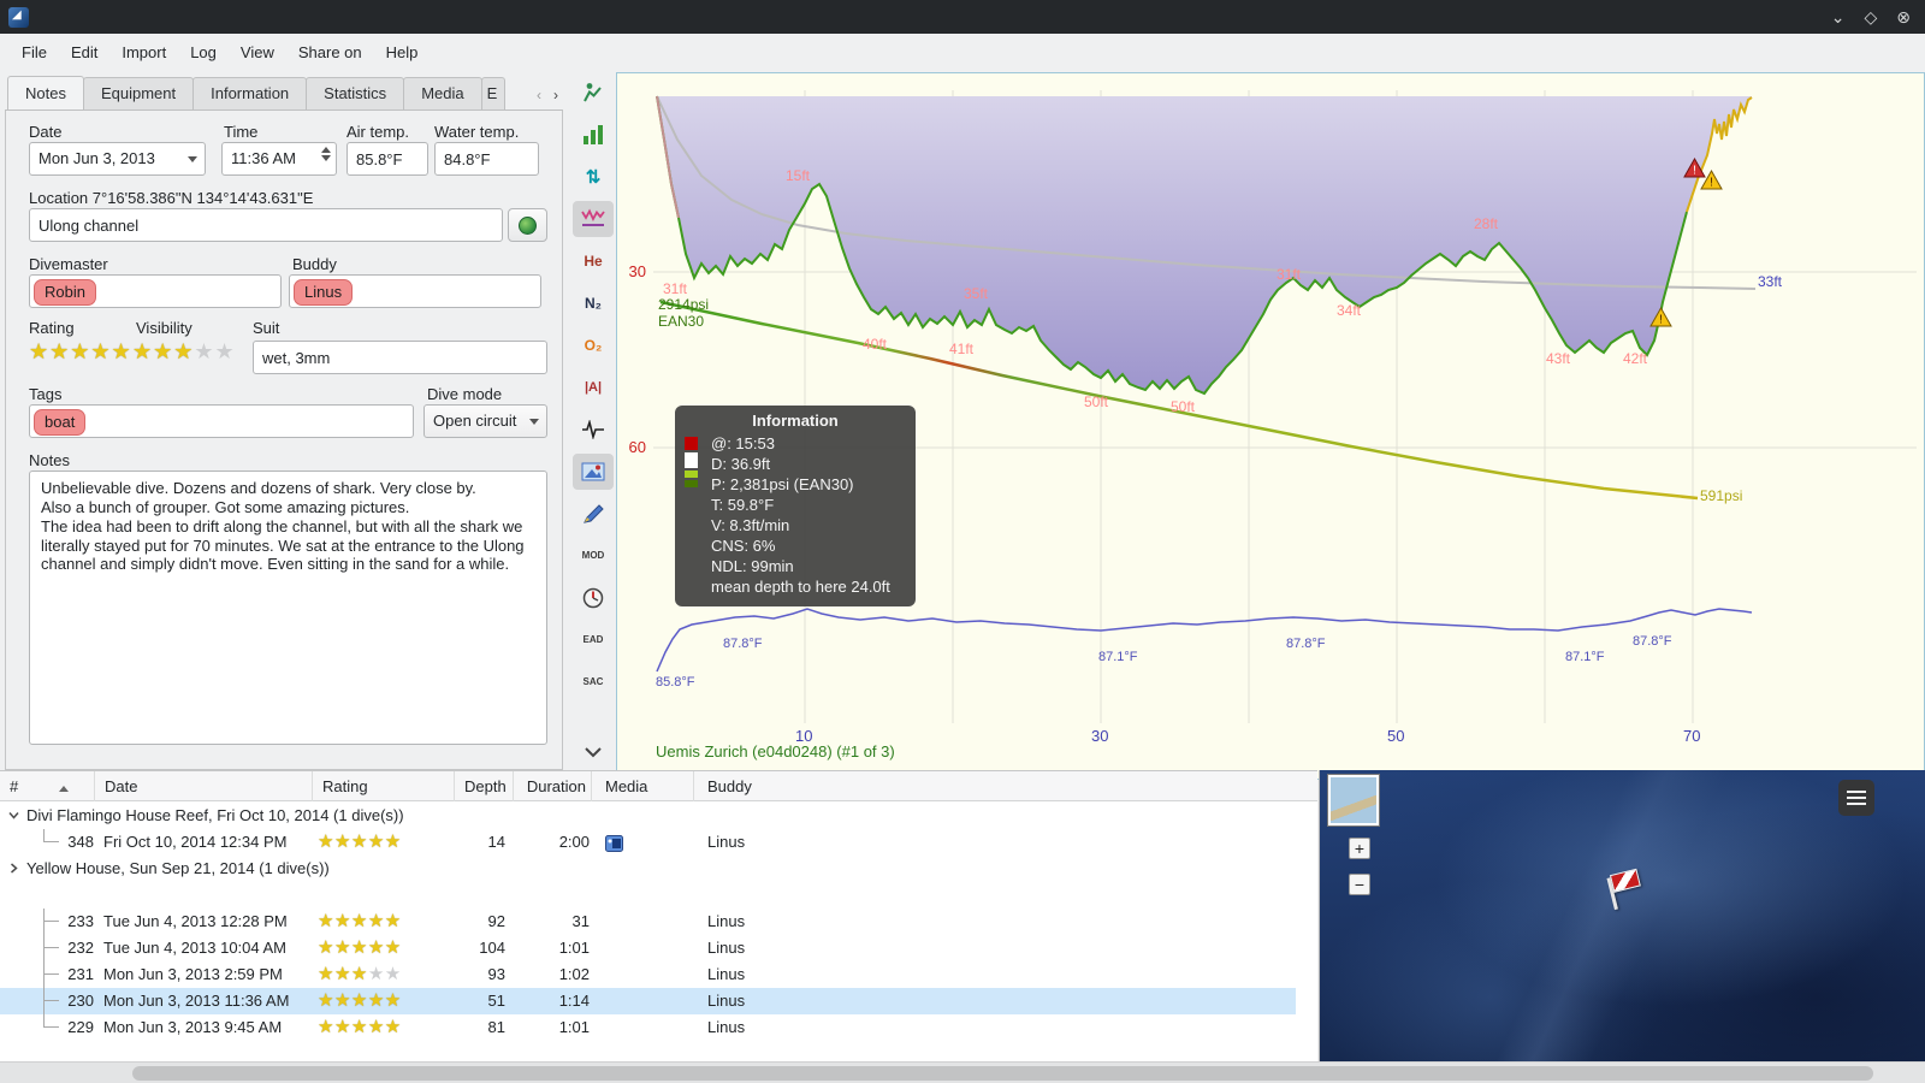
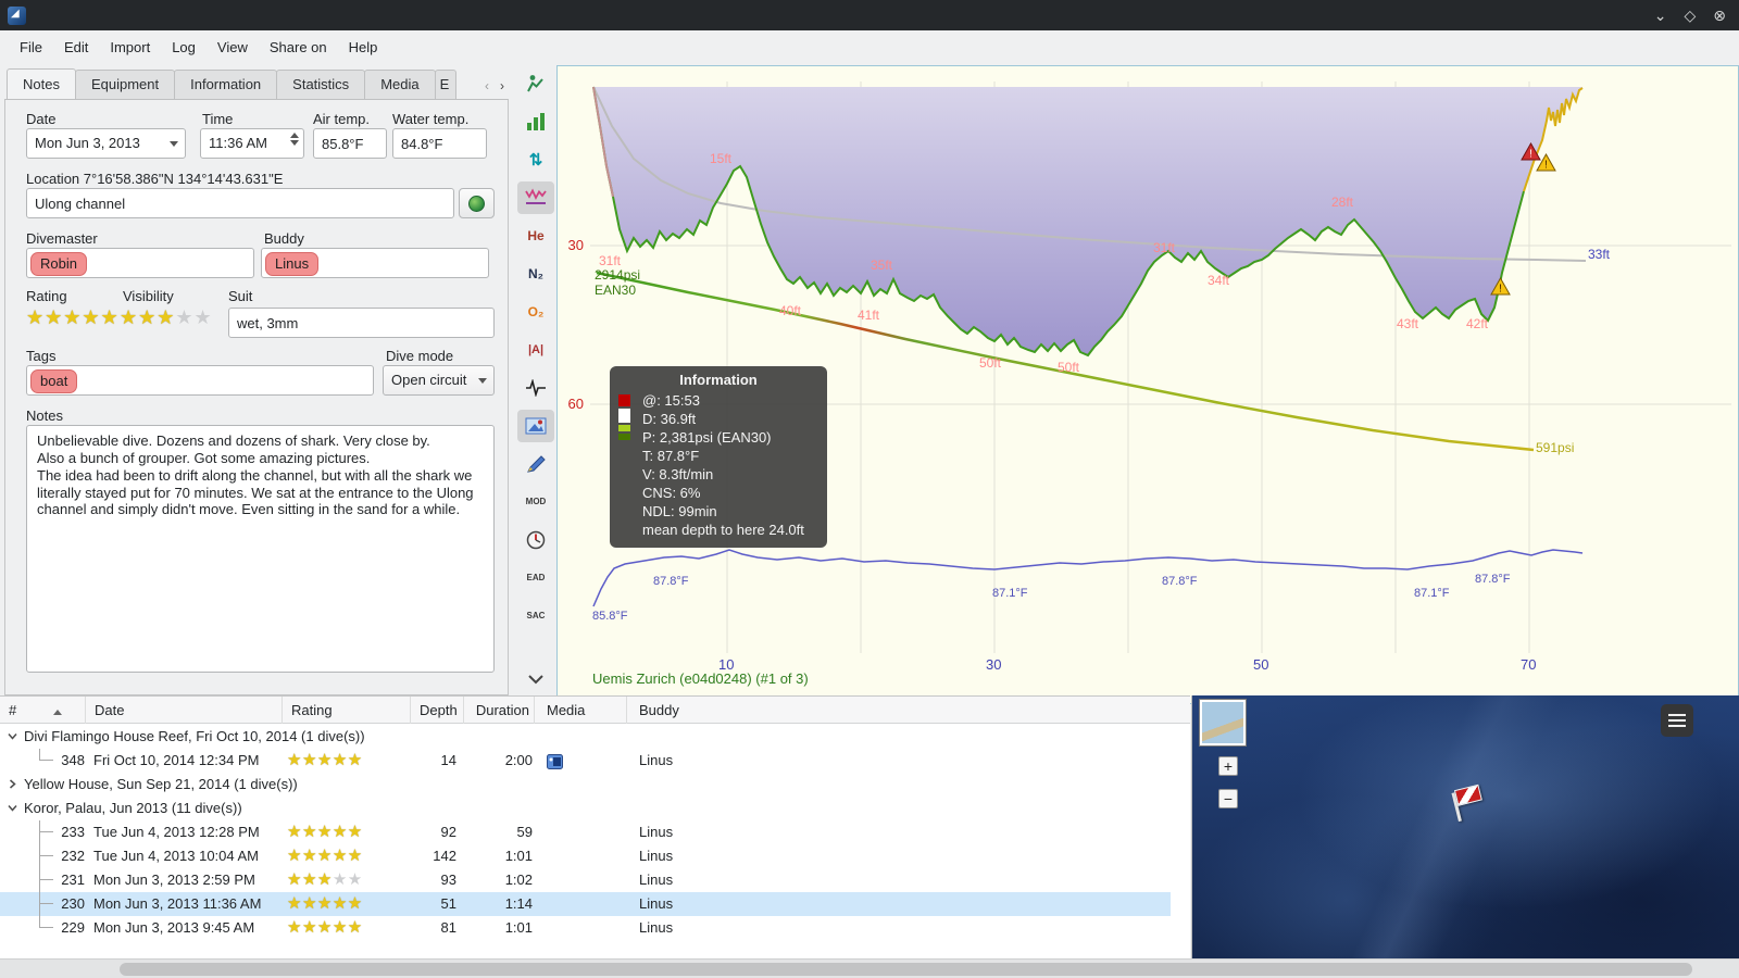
  ⌄
  ◇
  ⊗
  File
  Edit
  Import
  Log
  View
  Share on
  Help
  Notes
  Equipment
  Information
  Statistics
  Media
  E
  ‹
  ›
  Date
  Time
  Air temp.
  Water temp.
  Mon Jun 3, 2013
  11:36 AM
  85.8°F
  84.8°F
  Location 7°16'58.386"N 134°14'43.631"E
  Ulong channel
  Divemaster
  Buddy
  Robin
  Linus
  Rating
  Visibility
  Suit
  ★★★★★
  ★★★★★
  wet, 3mm
  Tags
  Dive mode
  boat
  Open circuit
  Notes
  Unbelievable dive. Dozens and dozens of shark. Very close by.
  Also a bunch of grouper. Got some amazing pictures.
  ⇅
  He
  N₂
  O₂
  |A|
  MOD
  EAD
  SAC
  30
  60
  10
  30
  50
  70
  15ft
  31ft
  40ft
  35ft
  41ft
  50ft
  50ft
  31ft
  34ft
  28ft
  43ft
  42ft
  33ft
  2914psi
  EAN30
  591psi
  85.8°F
  87.8°F
  87.1°F
  87.8°F
  87.1°F
  87.8°F
  Uemis Zurich (e04d0248) (#1 of 3)
  !
  !
  !
  Information
  @: 15:53
  D: 36.9ft
  P: 2,381psi (EAN30)
- T: 59.8°F
+ T: 87.8°F
  V: 8.3ft/min
  CNS: 6%
  NDL: 99min
  mean depth to here 24.0ft
  #
  Date
  Rating
  Depth
  Duration
  Media
  Buddy
  Divi Flamingo House Reef, Fri Oct 10, 2014 (1 dive(s))
  348
  Fri Oct 10, 2014 12:34 PM
  ★★★★★
  14
  2:00
  Linus
  Yellow House, Sun Sep 21, 2014 (1 dive(s))
+ Koror, Palau, Jun 2013 (11 dive(s))
  233
  Tue Jun 4, 2013 12:28 PM
  ★★★★★
  92
- 31
+ 59
  Linus
  232
  Tue Jun 4, 2013 10:04 AM
  ★★★★★
- 104
+ 142
  1:01
  Linus
  231
  Mon Jun 3, 2013 2:59 PM
  ★★★★★
  93
  1:02
  Linus
  230
  Mon Jun 3, 2013 11:36 AM
  ★★★★★
  51
  1:14
  Linus
  229
  Mon Jun 3, 2013 9:45 AM
  ★★★★★
  81
  1:01
  Linus
  +
  −
